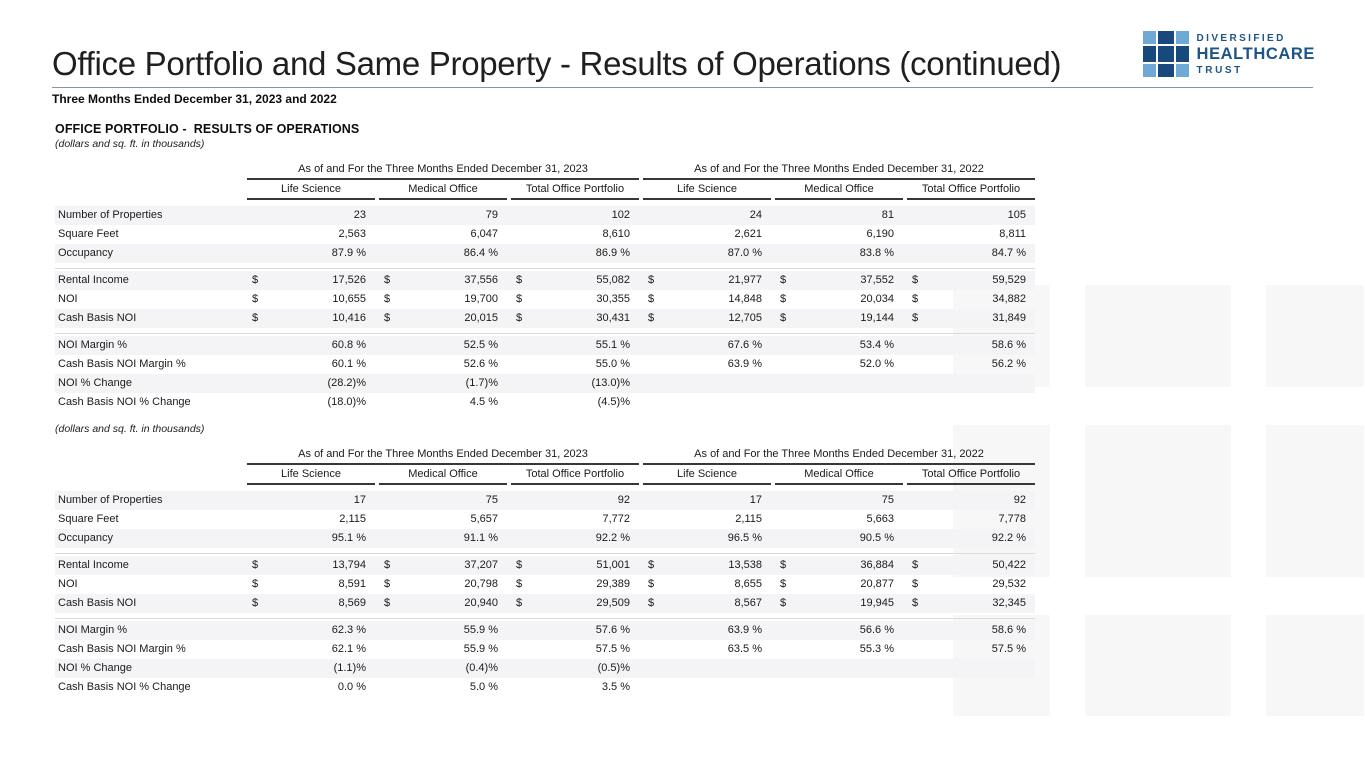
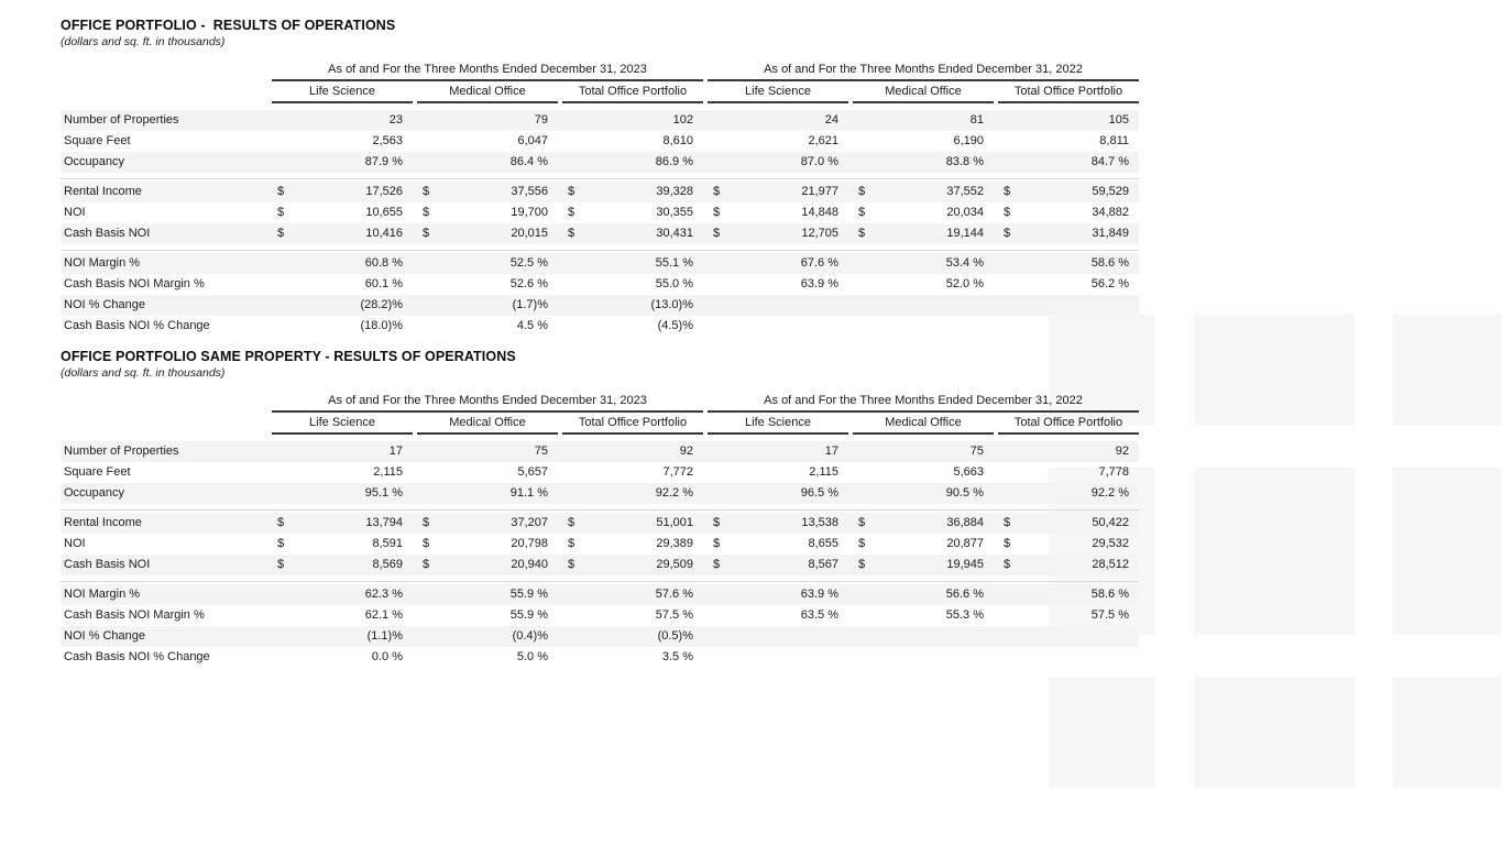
- Office Portfolio and Same Property - Results of Operations (continued)
- DIVERSIFIED
- HEALTHCARE
- TRUST
- Three Months Ended December 31, 2023 and 2022
  OFFICE PORTFOLIO - RESULTS OF OPERATIONS
  (dollars and sq. ft. in thousands)
  As of and For the Three Months Ended December 31, 2023
  As of and For the Three Months Ended December 31, 2022
  Life Science
  Medical Office
  Total Office Portfolio
  Life Science
  Medical Office
  Total Office Portfolio
  Number of Properties
  23
  79
  102
  24
  81
  105
  Square Feet
  2,563
  6,047
  8,610
  2,621
  6,190
  8,811
  Occupancy
  87.9 %
  86.4 %
  86.9 %
  87.0 %
  83.8 %
  84.7 %
  Rental Income
  $
  17,526
  $
  37,556
  $
- 55,082
+ 39,328
  $
  21,977
  $
  37,552
  $
  59,529
  NOI
  $
  10,655
  $
  19,700
  $
  30,355
  $
  14,848
  $
  20,034
  $
  34,882
  Cash Basis NOI
  $
  10,416
  $
  20,015
  $
  30,431
  $
  12,705
  $
  19,144
  $
  31,849
  NOI Margin %
  60.8 %
  52.5 %
  55.1 %
  67.6 %
  53.4 %
  58.6 %
  Cash Basis NOI Margin %
  60.1 %
  52.6 %
  55.0 %
  63.9 %
  52.0 %
  56.2 %
  NOI % Change
  (28.2)%
  (1.7)%
  (13.0)%
  Cash Basis NOI % Change
  (18.0)%
  4.5 %
  (4.5)%
+ OFFICE PORTFOLIO SAME PROPERTY - RESULTS OF OPERATIONS
  (dollars and sq. ft. in thousands)
  As of and For the Three Months Ended December 31, 2023
  As of and For the Three Months Ended December 31, 2022
  Life Science
  Medical Office
  Total Office Portfolio
  Life Science
  Medical Office
  Total Office Portfolio
  Number of Properties
  17
  75
  92
  17
  75
  92
  Square Feet
  2,115
  5,657
  7,772
  2,115
  5,663
  7,778
  Occupancy
  95.1 %
  91.1 %
  92.2 %
  96.5 %
  90.5 %
  92.2 %
  Rental Income
  $
  13,794
  $
  37,207
  $
  51,001
  $
  13,538
  $
  36,884
  $
  50,422
  NOI
  $
  8,591
  $
  20,798
  $
  29,389
  $
  8,655
  $
  20,877
  $
  29,532
  Cash Basis NOI
  $
  8,569
  $
  20,940
  $
  29,509
  $
  8,567
  $
  19,945
  $
- 32,345
+ 28,512
  NOI Margin %
  62.3 %
  55.9 %
  57.6 %
  63.9 %
  56.6 %
  58.6 %
  Cash Basis NOI Margin %
  62.1 %
  55.9 %
  57.5 %
  63.5 %
  55.3 %
  57.5 %
  NOI % Change
  (1.1)%
  (0.4)%
  (0.5)%
  Cash Basis NOI % Change
  0.0 %
  5.0 %
  3.5 %
